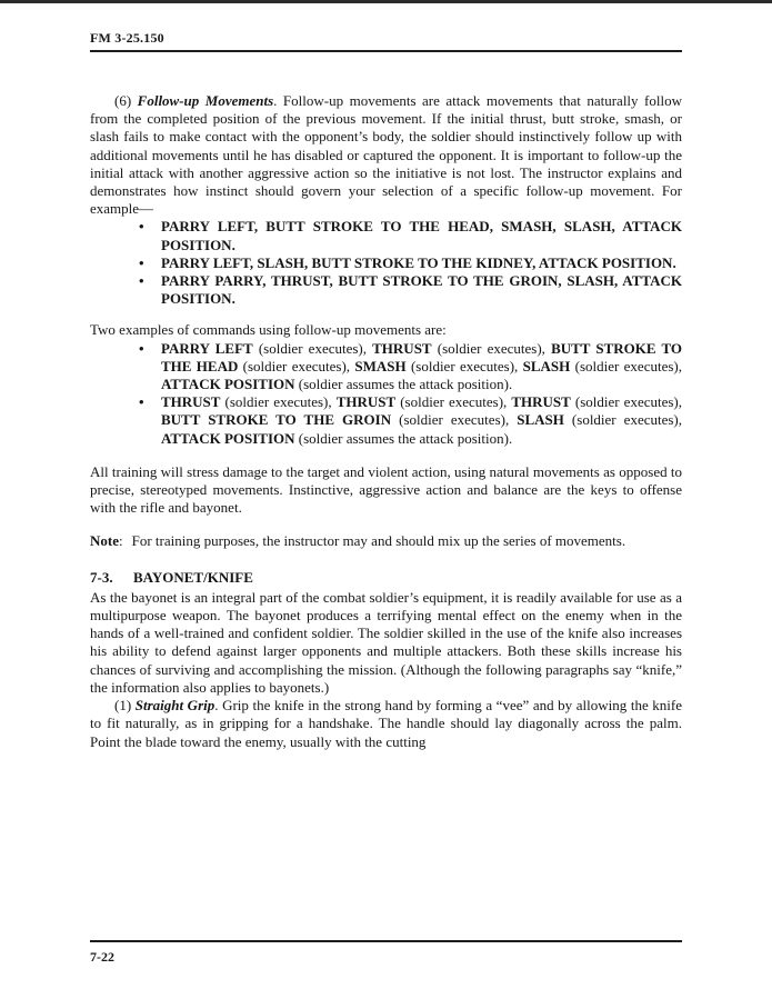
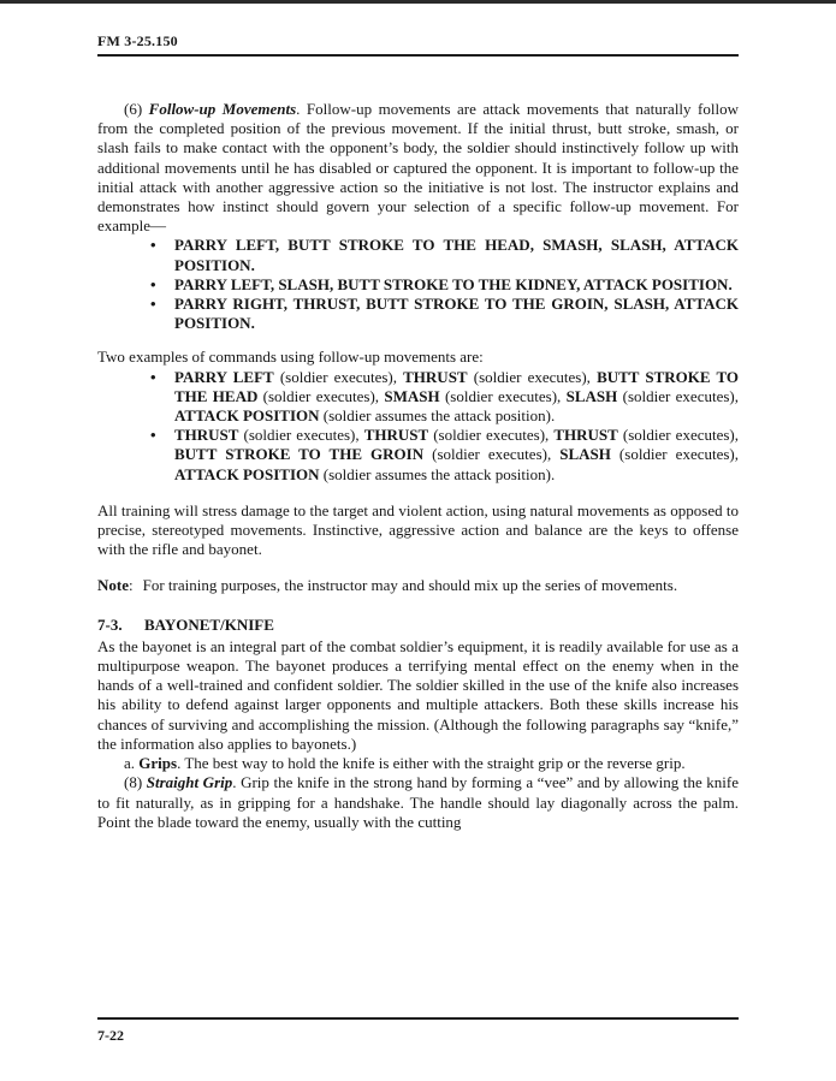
  FM 3-25.150
  (6) Follow-up Movements. Follow-up movements are attack movements that naturally follow from the completed position of the previous movement. If the initial thrust, butt stroke, smash, or slash fails to make contact with the opponent’s body, the soldier should instinctively follow up with additional movements until he has disabled or captured the opponent. It is important to follow-up the initial attack with another aggressive action so the initiative is not lost. The instructor explains and demonstrates how instinct should govern your selection of a specific follow-up movement. For example—
  •
  PARRY LEFT, BUTT STROKE TO THE HEAD, SMASH, SLASH, ATTACK POSITION.
  •
  PARRY LEFT, SLASH, BUTT STROKE TO THE KIDNEY, ATTACK POSITION.
  •
- PARRY PARRY, THRUST, BUTT STROKE TO THE GROIN, SLASH, ATTACK POSITION.
+ PARRY RIGHT, THRUST, BUTT STROKE TO THE GROIN, SLASH, ATTACK POSITION.
  Two examples of commands using follow-up movements are:
  •
  PARRY LEFT (soldier executes), THRUST (soldier executes), BUTT STROKE TO THE HEAD (soldier executes), SMASH (soldier executes), SLASH (soldier executes), ATTACK POSITION (soldier assumes the attack position).
  •
  THRUST (soldier executes), THRUST (soldier executes), THRUST (soldier executes), BUTT STROKE TO THE GROIN (soldier executes), SLASH (soldier executes), ATTACK POSITION (soldier assumes the attack position).
  All training will stress damage to the target and violent action, using natural movements as opposed to precise, stereotyped movements. Instinctive, aggressive action and balance are the keys to offense with the rifle and bayonet.
  Note: For training purposes, the instructor may and should mix up the series of movements.
  7-3. BAYONET/KNIFE
  As the bayonet is an integral part of the combat soldier’s equipment, it is readily available for use as a multipurpose weapon. The bayonet produces a terrifying mental effect on the enemy when in the hands of a well-trained and confident soldier. The soldier skilled in the use of the knife also increases his ability to defend against larger opponents and multiple attackers. Both these skills increase his chances of surviving and accomplishing the mission. (Although the following paragraphs say “knife,” the information also applies to bayonets.)
+ a. Grips. The best way to hold the knife is either with the straight grip or the reverse grip.
- (1) Straight Grip. Grip the knife in the strong hand by forming a “vee” and by allowing the knife to fit naturally, as in gripping for a handshake. The handle should lay diagonally across the palm. Point the blade toward the enemy, usually with the cutting
+ (8) Straight Grip. Grip the knife in the strong hand by forming a “vee” and by allowing the knife to fit naturally, as in gripping for a handshake. The handle should lay diagonally across the palm. Point the blade toward the enemy, usually with the cutting
  7-22
